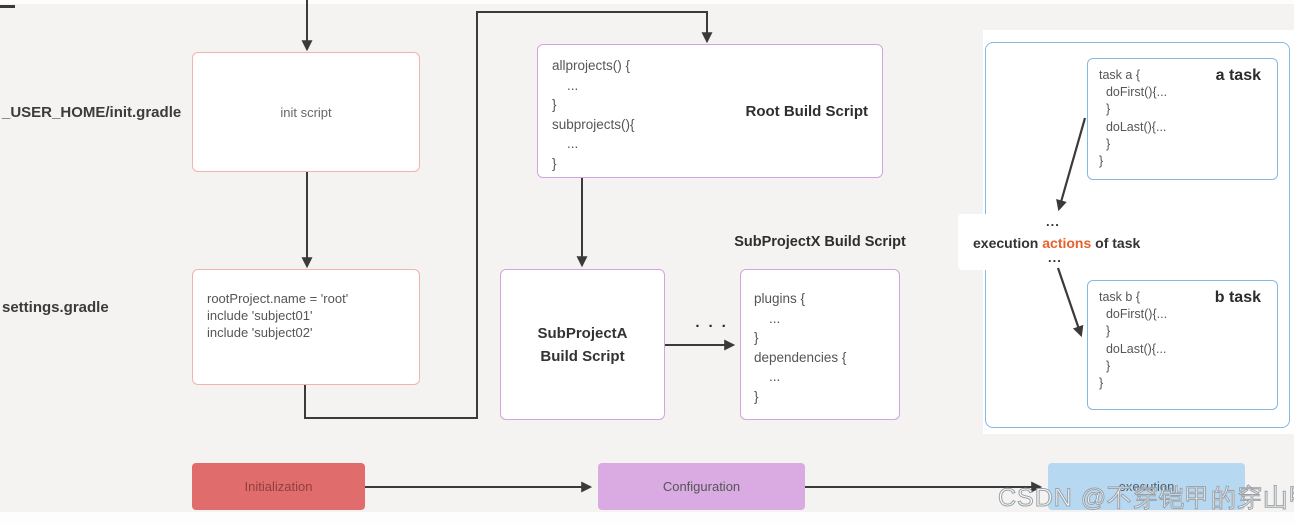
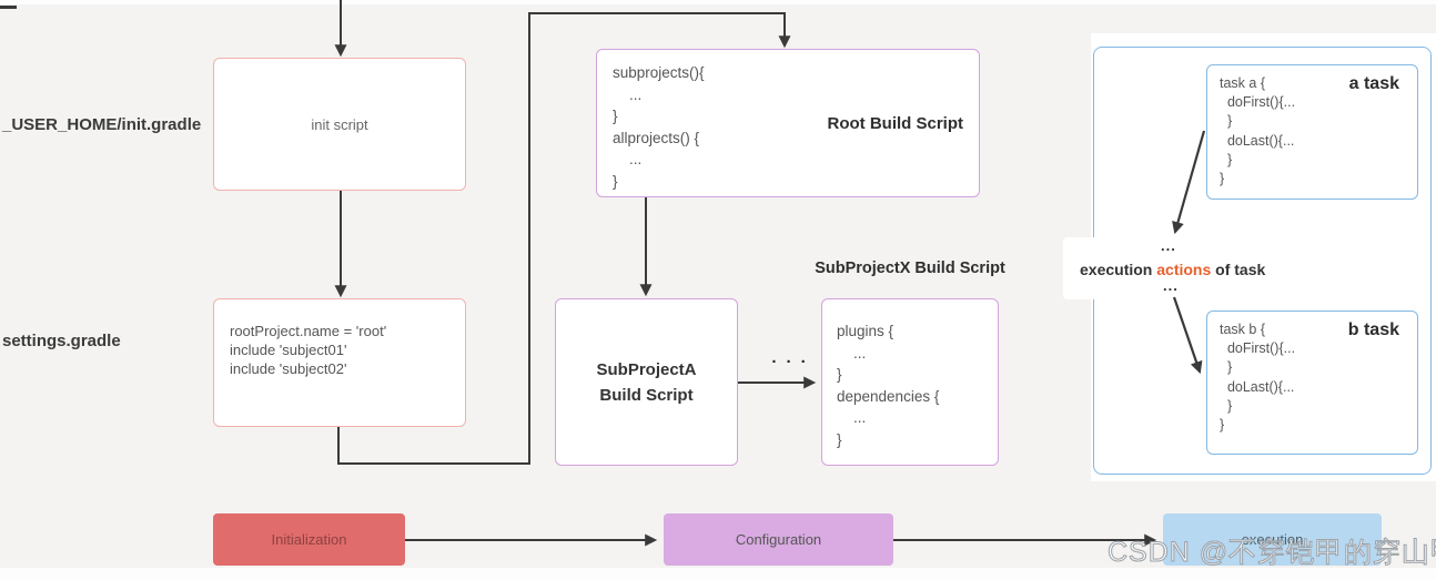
  _USER_HOME/init.gradle
  settings.gradle
  init script
  rootProject.name = 'root'
  include 'subject01'
  include 'subject02'
- allprojects() {
+ subprojects(){
  ...
  }
- subprojects(){
+ allprojects() {
  ...
  }
  Root Build Script
  SubProjectA
  Build Script
  · · ·
  SubProjectX Build Script
  plugins {
  ...
  }
  dependencies {
  ...
  }
  task a {
  doFirst(){...
  }
  doLast(){...
  }
  }
  a task
  task b {
  doFirst(){...
  }
  doLast(){...
  }
  }
  b task
  ...
  execution actions of task
  ...
  Initialization
  Configuration
  execution
  CSDN @不穿铠甲的穿山
